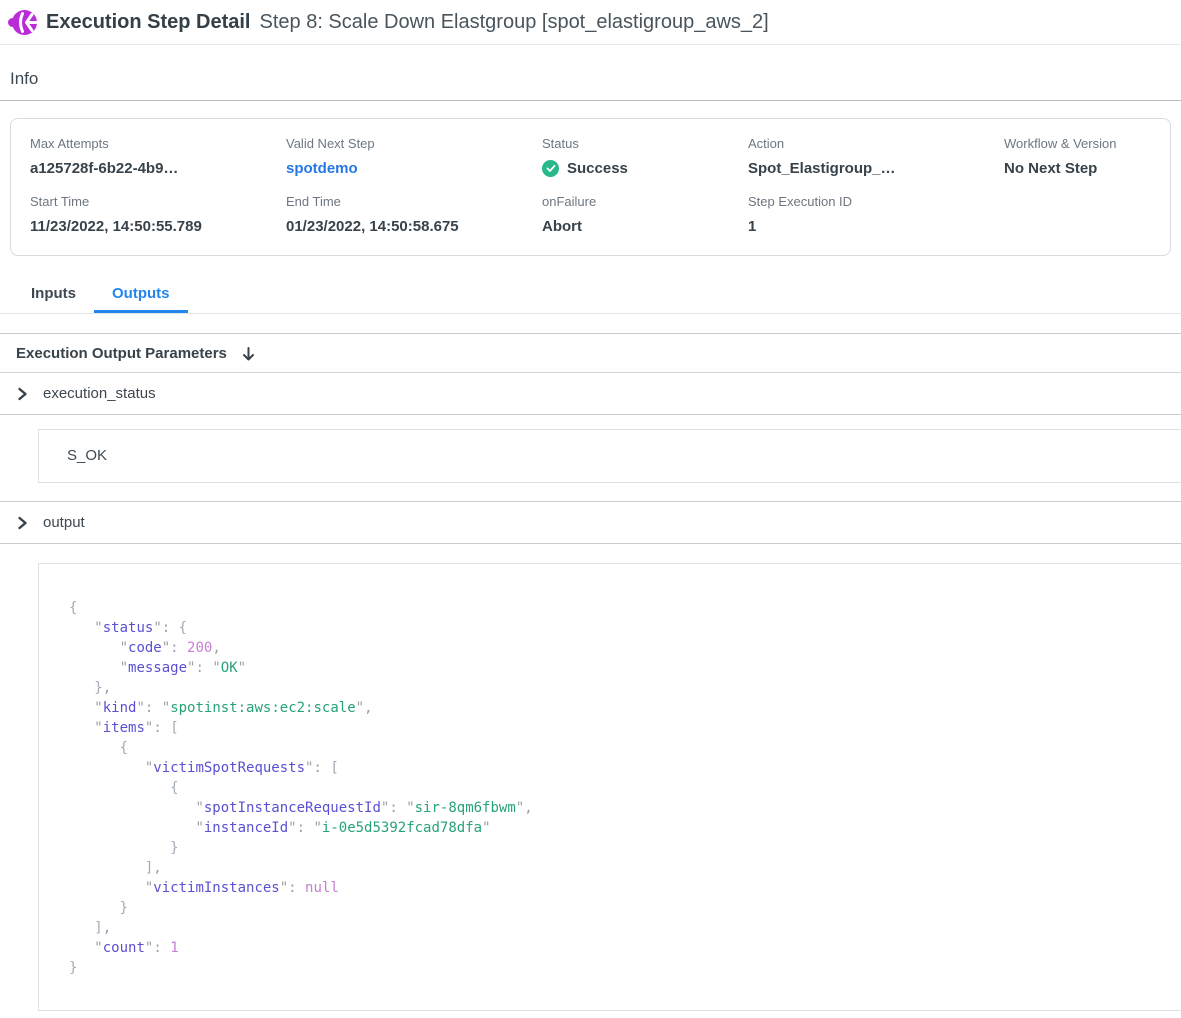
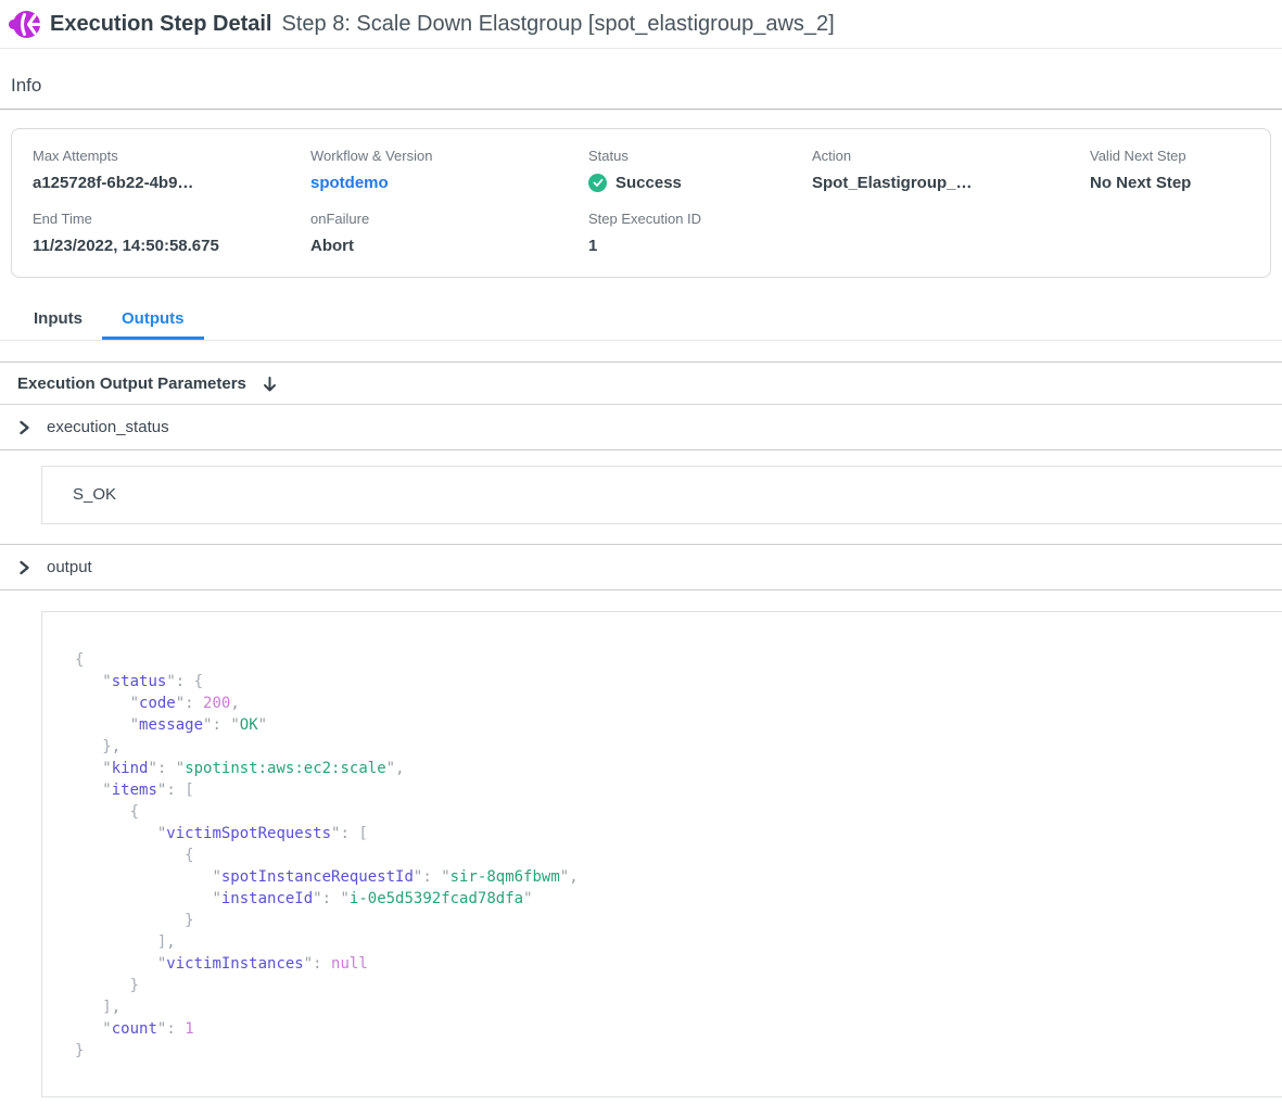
  Execution Step Detail
  Step 8: Scale Down Elastgroup [spot_elastigroup_aws_2]
  Info
  Max Attempts
  a125728f-6b22-4b9…
- Valid Next Step
+ Workflow & Version
  spotdemo
  Status
  Success
  Action
  Spot_Elastigroup_…
- Workflow & Version
+ Valid Next Step
  No Next Step
- Start Time
- 11/23/2022, 14:50:55.789
  End Time
- 01/23/2022, 14:50:58.675
+ 11/23/2022, 14:50:58.675
  onFailure
  Abort
  Step Execution ID
  1
  Inputs
  Outputs
  Execution Output Parameters
  execution_status
  S_OK
  output
  { "status": { "code": 200, "message": "OK" }, "kind": "spotinst:aws:ec2:scale", "items": [ { "victimSpotRequests": [ { "spotInstanceRequestId": "sir-8qm6fbwm", "instanceId": "i-0e5d5392fcad78dfa" } ], "victimInstances": null } ], "count": 1 }
